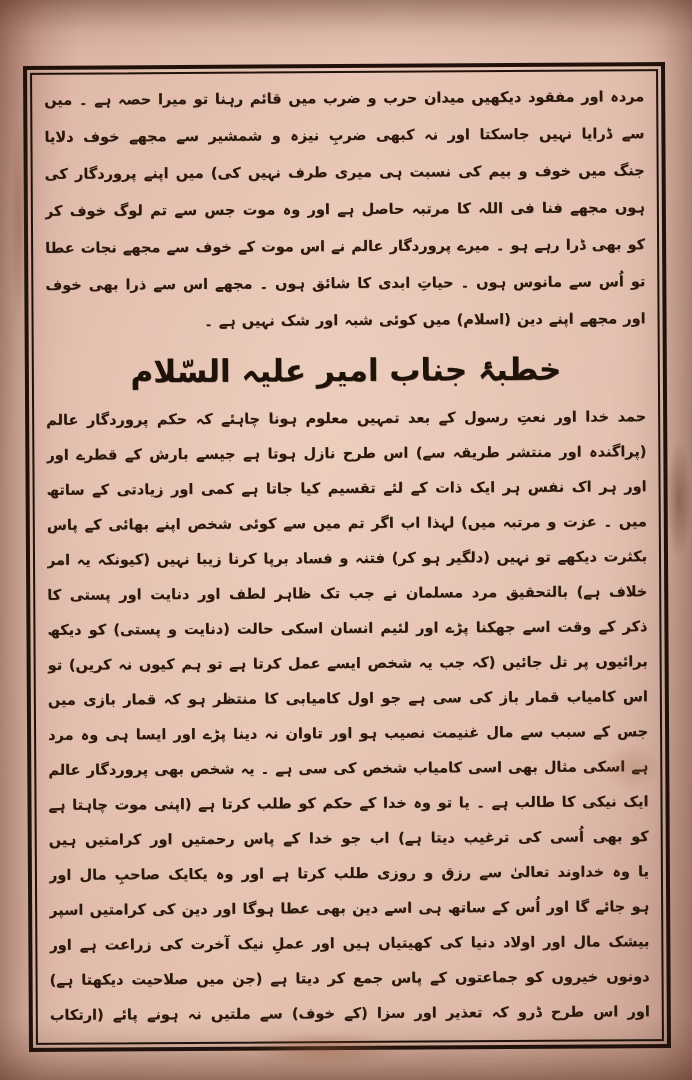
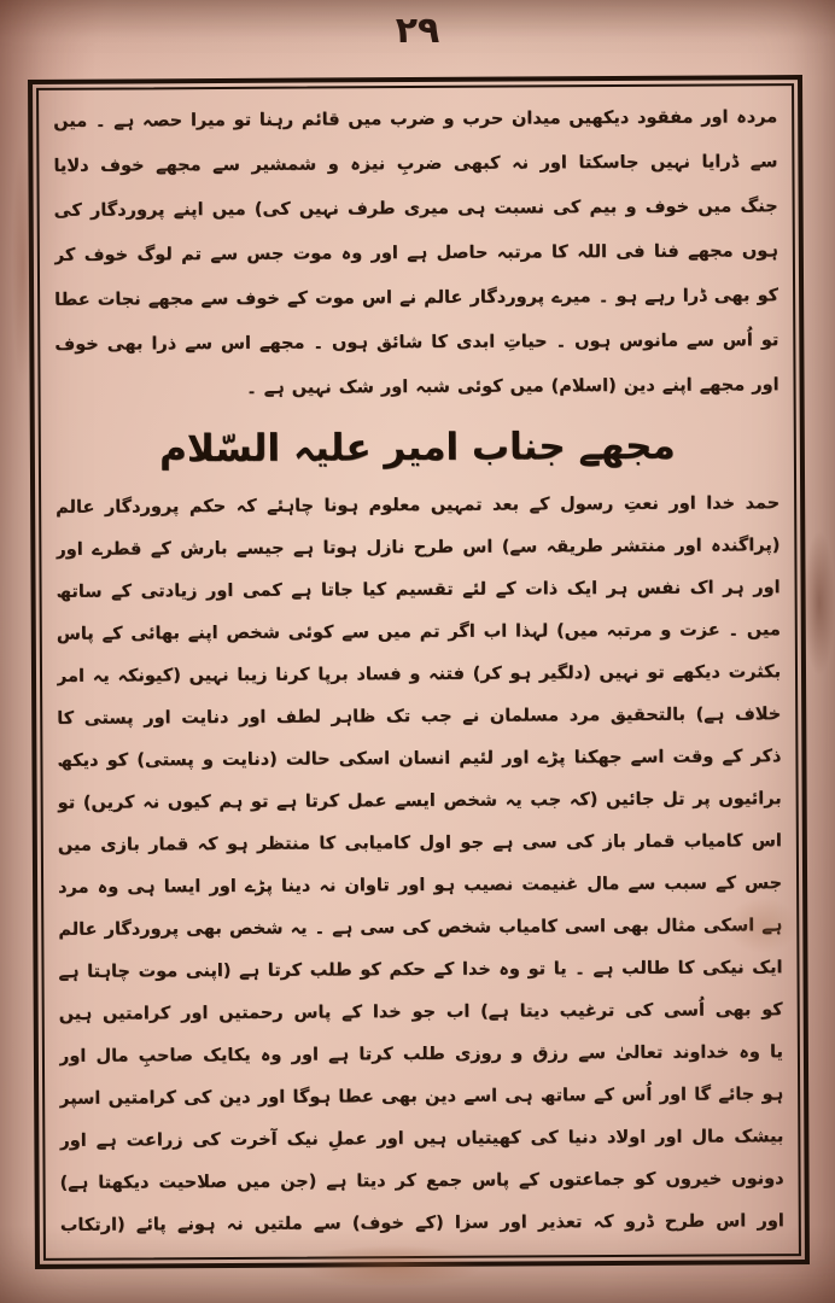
+ ۲۹
  مردہ اور مفقود دیکھیں میدان حرب و ضرب میں قائم رہنا تو میرا حصہ ہے ۔ میں
  سے ڈرایا نہیں جاسکتا اور نہ کبھی ضربِ نیزہ و شمشیر سے مجھے خوف دلایا
  ہوں مجھے فنا فی اللہ کا مرتبہ حاصل ہے اور وہ موت جس سے تم لوگ خوف کر
  کو بھی ڈرا رہے ہو ۔ میرے پروردگار عالم نے اس موت کے خوف سے مجھے نجات عطا
  تو اُس سے مانوس ہوں ۔ حیاتِ ابدی کا شائق ہوں ۔ مجھے اس سے ذرا بھی خوف
  اور مجھے اپنے دین (اسلام) میں کوئی شبہ اور شک نہیں ہے ۔
- خطبۂ جناب امیر علیہ السّلام
+ مجھے جناب امیر علیہ السّلام
  حمد خدا اور نعتِ رسول کے بعد تمہیں معلوم ہونا چاہئے کہ حکم پروردگار عالم
  (پراگندہ اور منتشر طریقہ سے) اس طرح نازل ہوتا ہے جیسے بارش کے قطرے اور
  اور ہر اک نفس ہر ایک ذات کے لئے تقسیم کیا جاتا ہے کمی اور زیادتی کے ساتھ
  میں ۔ عزت و مرتبہ میں) لہذا اب اگر تم میں سے کوئی شخص اپنے بھائی کے پاس
  بکثرت دیکھے تو نہیں (دلگیر ہو کر) فتنہ و فساد برپا کرنا زیبا نہیں (کیونکہ یہ امر
  خلاف ہے) بالتحقیق مرد مسلمان نے جب تک ظاہر لطف اور دنایت اور پستی کا
  ذکر کے وقت اسے جھکنا پڑے اور لئیم انسان اسکی حالت (دنایت و پستی) کو دیکھ
  برائیوں پر تل جائیں (کہ جب یہ شخص ایسے عمل کرتا ہے تو ہم کیوں نہ کریں) تو
  اس کامیاب قمار باز کی سی ہے جو اول کامیابی کا منتظر ہو کہ قمار بازی میں
  جس کے سبب سے مال غنیمت نصیب ہو اور تاوان نہ دینا پڑے اور ایسا ہی وہ مرد
  ی مثال بھی اسی کامیاب شخص کی سی ہے ۔ یہ شخص بھی پروردگار عالم
  ایک نیکی کا طالب ہے ۔ یا تو وہ خدا کے حکم کو طلب کرتا ہے (اپنی موت چاہتا ہے
  کو بھی اُسی کی ترغیب دیتا ہے) اب جو خدا کے پاس رحمتیں اور کرامتیں ہیں
  یا وہ خداوند تعالیٰ سے رزق و روزی طلب کرتا ہے اور وہ یکایک صاحبِ مال اور
  ہو جائے گا اور اُس کے ساتھ ہی اسے دین بھی عطا ہوگا اور دین کی کرامتیں اسپر
  بیشک مال اور اولاد دنیا کی کھیتیاں ہیں اور عملِ نیک آخرت کی زراعت ہے اور
  دونوں خیروں کو جماعتوں کے پاس جمع کر دیتا ہے (جن میں صلاحیت دیکھتا ہے)
  اور اس طرح ڈرو کہ تعذیر اور سزا (کے خوف) سے ملتیں نہ ہونے پائے (ارتکاب
